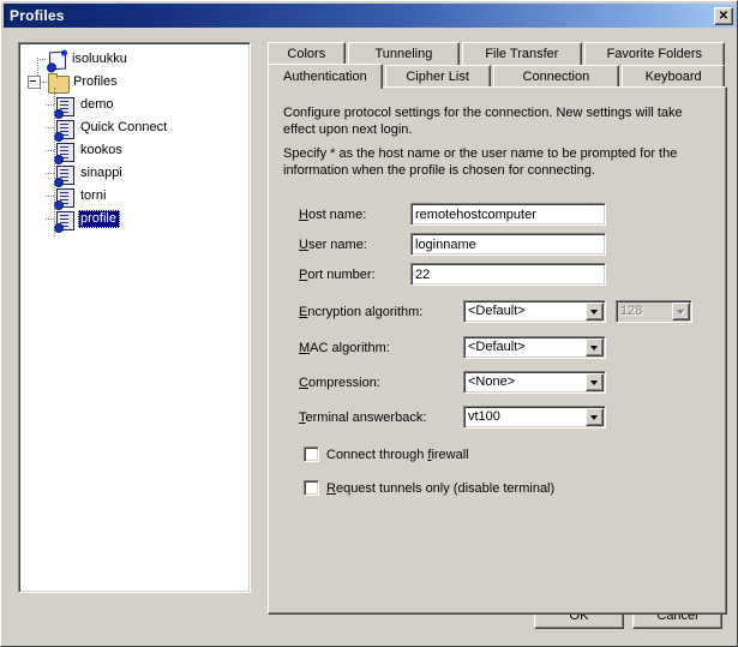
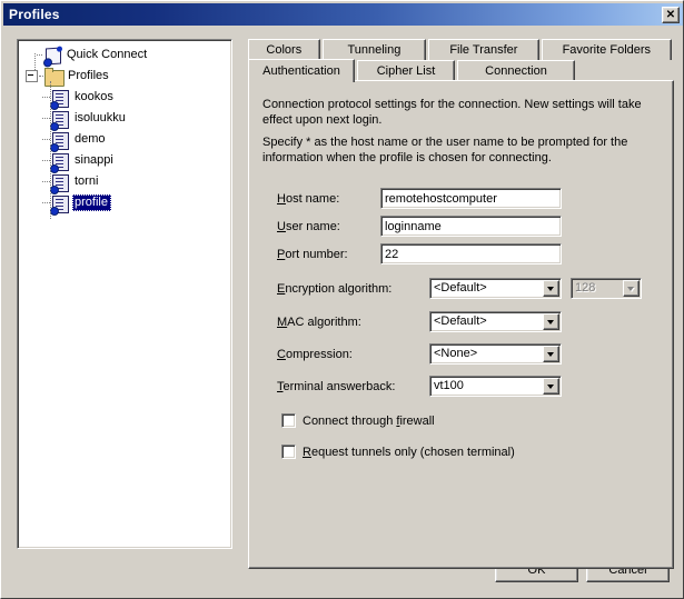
  Profiles
  ✕
- isoluukku
+ Quick Connect
  Profiles
- demo
+ kookos
- Quick Connect
+ isoluukku
- kookos
+ demo
  sinappi
  torni
  profile
  Colors
  Tunneling
  File Transfer
  Favorite Folders
  Authentication
  Cipher List
  Connection
- Keyboard
- Configure protocol settings for the connection. New settings will take effect upon next login.
+ Connection protocol settings for the connection. New settings will take effect upon next login.
  Specify * as the host name or the user name to be prompted for the information when the profile is chosen for connecting.
  Host name:
  remotehostcomputer
  User name:
  loginname
  Port number:
  22
  Encryption algorithm:
  <Default>
  128
  MAC algorithm:
  <Default>
  Compression:
  <None>
  Terminal answerback:
  vt100
  Connect through firewall
- Request tunnels only (disable terminal)
+ Request tunnels only (chosen terminal)
  OK
  Cancel
